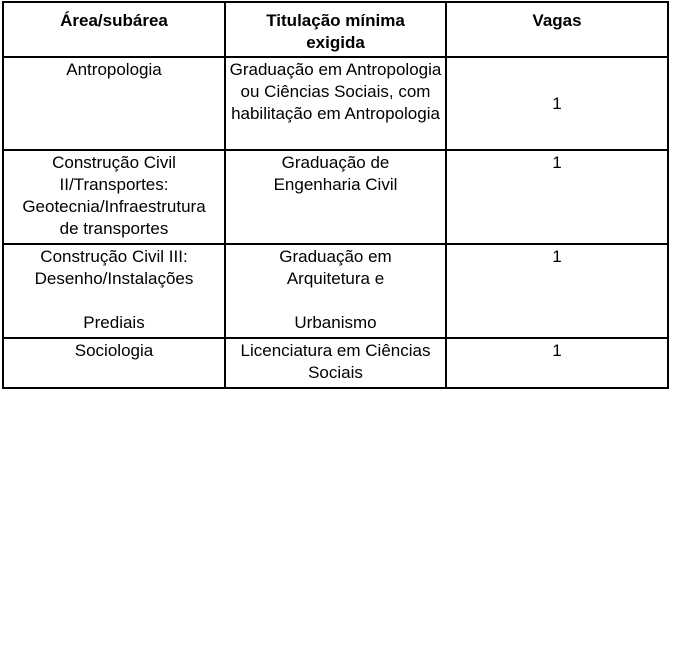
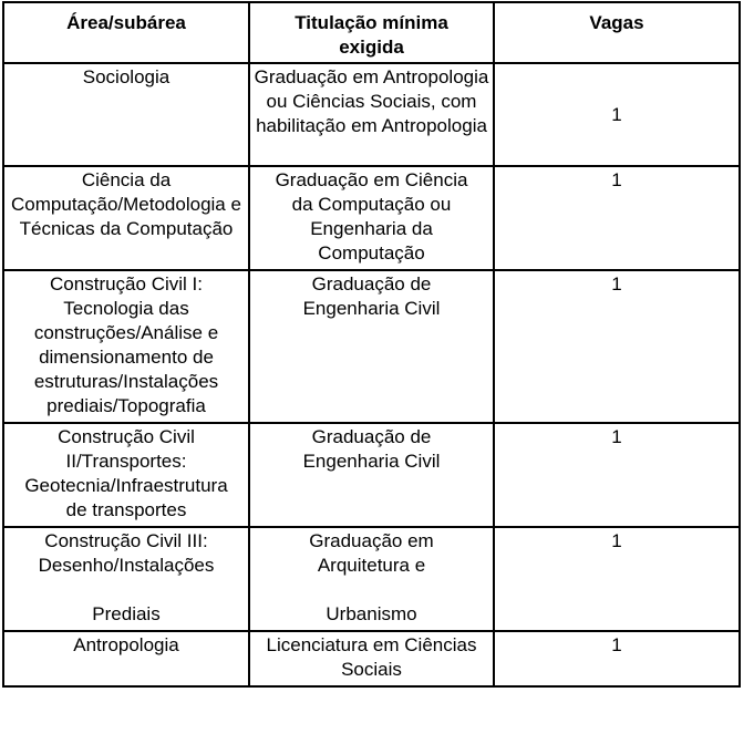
  Área/subárea	Titulação mínima exigida	Vagas
- Antropologia	Graduação em Antropologia ou Ciências Sociais, com habilitação em Antropologia	1
+ Sociologia	Graduação em Antropologia ou Ciências Sociais, com habilitação em Antropologia	1
+ Ciência da Computação/Metodologia e Técnicas da Computação	Graduação em Ciência da Computação ou Engenharia da Computação	1
+ Construção Civil I: Tecnologia das construções/Análise e dimensionamento de estruturas/Instalações prediais/Topografia	Graduação de Engenharia Civil	1
  Construção Civil II/Transportes: Geotecnia/Infraestrutura de transportes	Graduação de Engenharia Civil	1
  Construção Civil III: Desenho/Instalações Prediais	Graduação em Arquitetura e Urbanismo	1
- Sociologia	Licenciatura em Ciências Sociais	1
+ Antropologia	Licenciatura em Ciências Sociais	1
